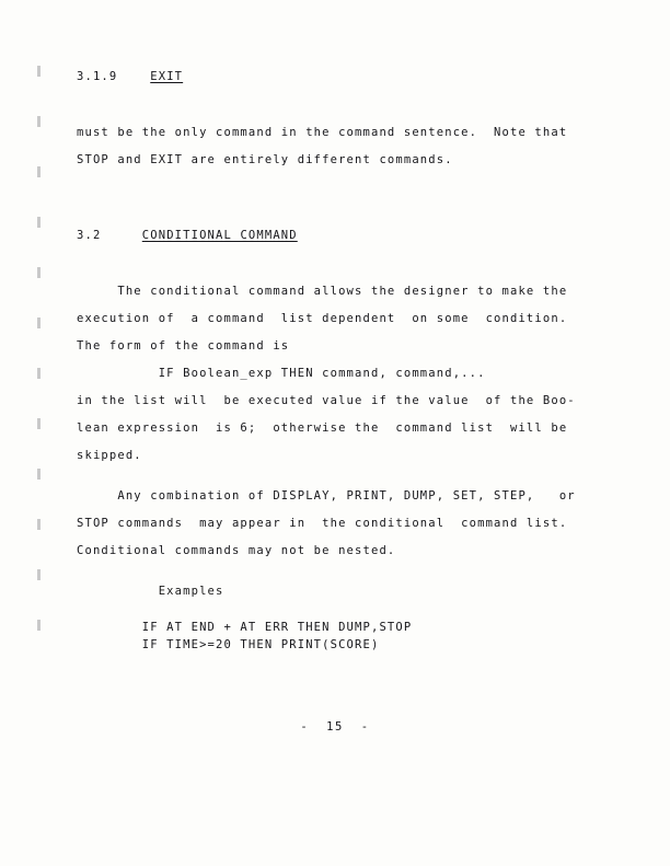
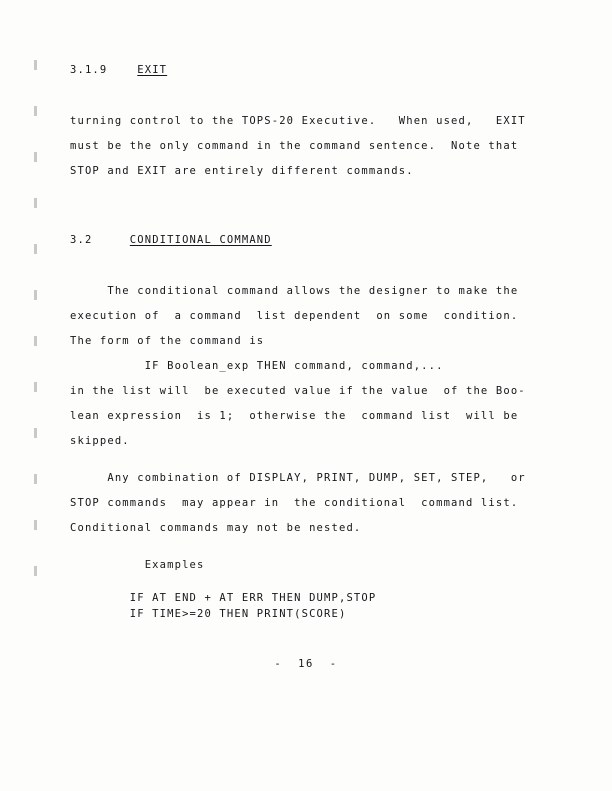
  3.1.9 EXIT
+ turning control to the TOPS-20 Executive. When used, EXIT
  must be the only command in the command sentence. Note that
  STOP and EXIT are entirely different commands.
  3.2 CONDITIONAL COMMAND
  The conditional command allows the designer to make the
  execution of a command list dependent on some condition.
  The form of the command is
  IF Boolean_exp THEN command, command,...
  in the list will be executed value if the value of the Boo-
- lean expression is 6; otherwise the command list will be
+ lean expression is 1; otherwise the command list will be
  skipped.
  Any combination of DISPLAY, PRINT, DUMP, SET, STEP, or
  STOP commands may appear in the conditional command list.
  Conditional commands may not be nested.
  Examples
  IF AT END + AT ERR THEN DUMP,STOP
  IF TIME>=20 THEN PRINT(SCORE)
- - 15 -
+ - 16 -
